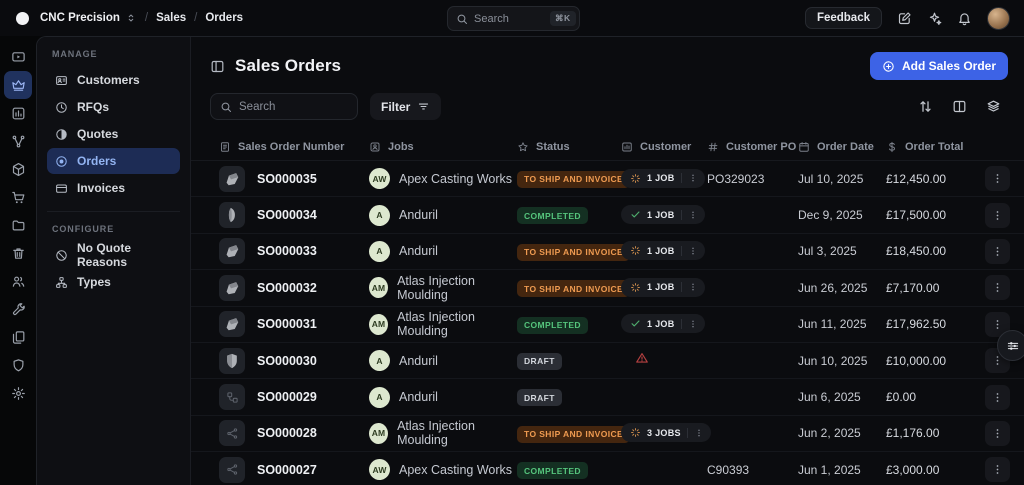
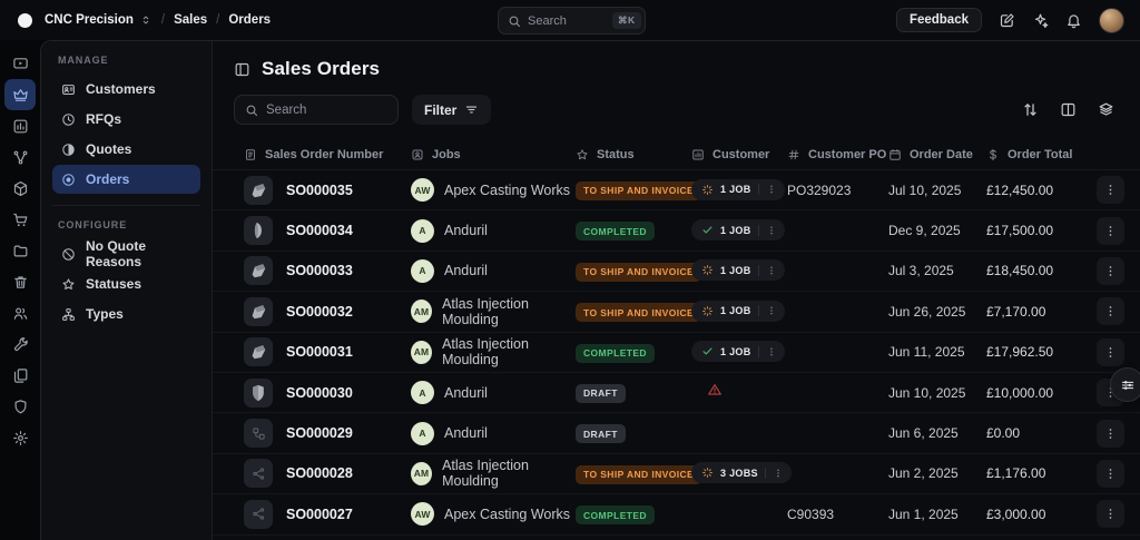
  CNC Precision
  /
  Sales
  /
  Orders
  Search
  ⌘K
  Feedback
  MANAGE
  Customers
  RFQs
  Quotes
  Orders
- Invoices
  CONFIGURE
  No Quote Reasons
+ Statuses
  Types
  Sales Orders
- Add Sales Order
  Search
  Filter
  Sales Order Number
  Jobs
  Status
  Customer
  Customer PO
  Order Date
  Order Total
  SO000035
  AW
  Apex Casting Works
  TO SHIP AND INVOICE
  1 JOB
  PO329023
  Jul 10, 2025
  £12,450.00
  SO000034
  A
  Anduril
  COMPLETED
  1 JOB
  Dec 9, 2025
  £17,500.00
  SO000033
  A
  Anduril
  TO SHIP AND INVOICE
  1 JOB
  Jul 3, 2025
  £18,450.00
  SO000032
  AM
  Atlas Injection Moulding
  TO SHIP AND INVOICE
  1 JOB
  Jun 26, 2025
  £7,170.00
  SO000031
  AM
  Atlas Injection Moulding
  COMPLETED
  1 JOB
  Jun 11, 2025
  £17,962.50
  SO000030
  A
  Anduril
  DRAFT
  Jun 10, 2025
  £10,000.00
  SO000029
  A
  Anduril
  DRAFT
  Jun 6, 2025
  £0.00
  SO000028
  AM
  Atlas Injection Moulding
  TO SHIP AND INVOICE
  3 JOBS
  Jun 2, 2025
  £1,176.00
  SO000027
  AW
  Apex Casting Works
  COMPLETED
  C90393
  Jun 1, 2025
  £3,000.00
